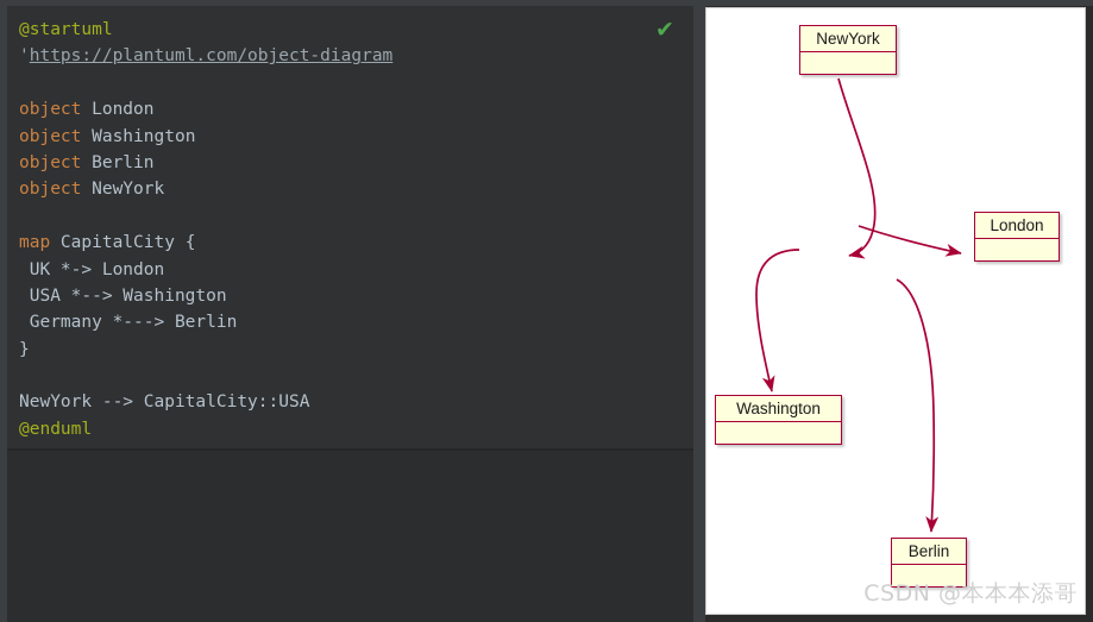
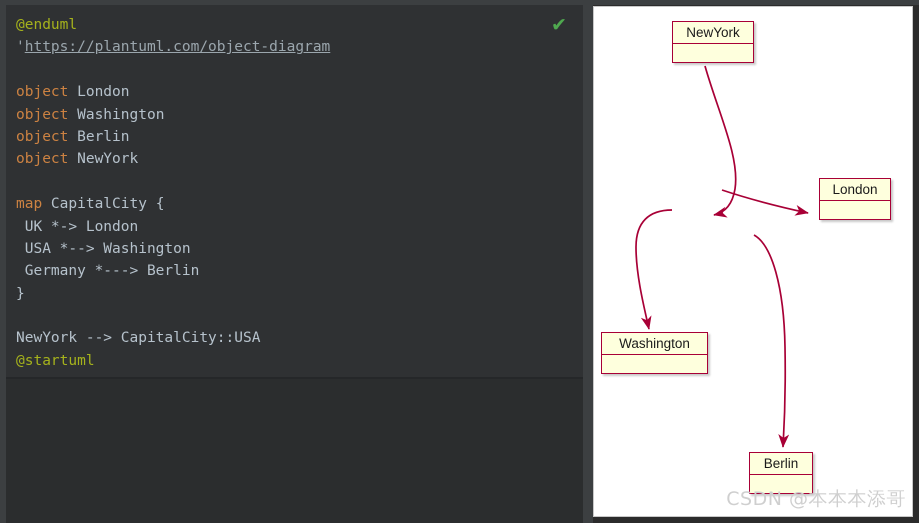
- @startuml
+ @enduml
  'https://plantuml.com/object-diagram
  object London
  object Washington
  object Berlin
  object NewYork
  map CapitalCity {
  UK *-> London
  USA *--> Washington
  Germany *---> Berlin
  }
  NewYork --> CapitalCity::USA
- @enduml
+ @startuml
  ✔
  NewYork
  London
  Washington
  Berlin
  CSDN @本本本添哥
